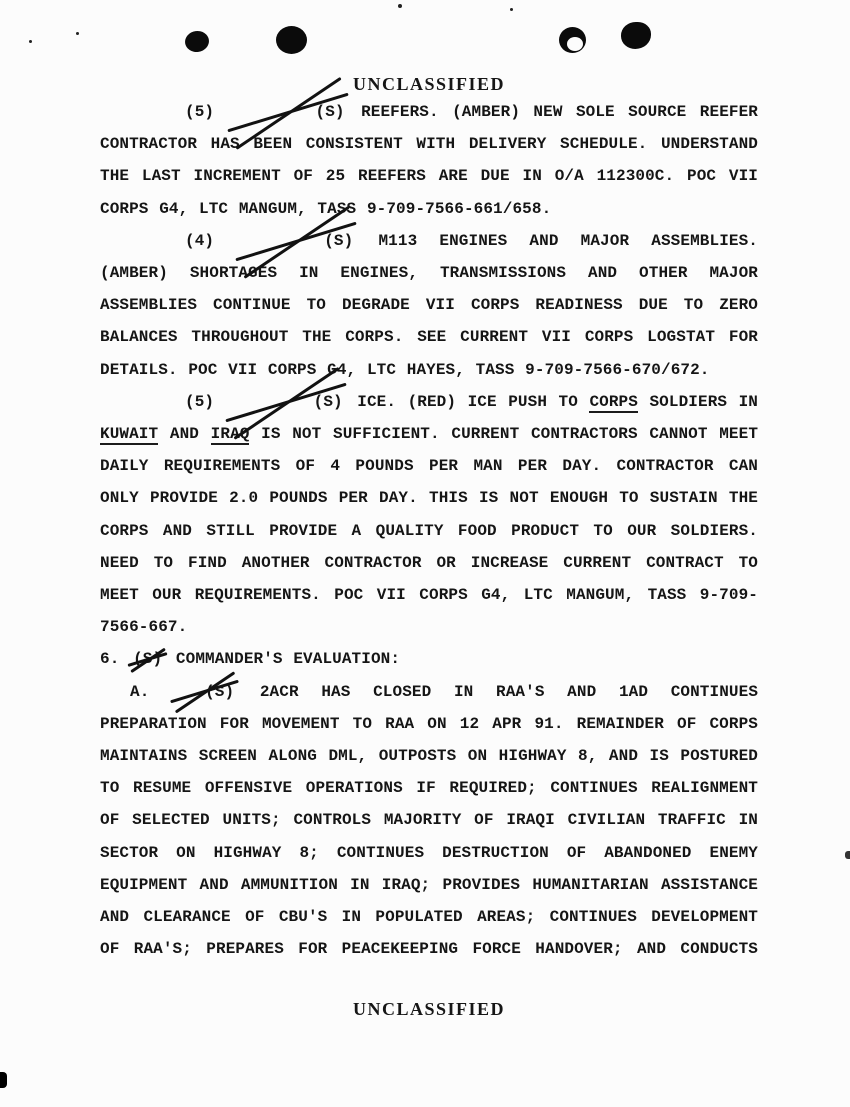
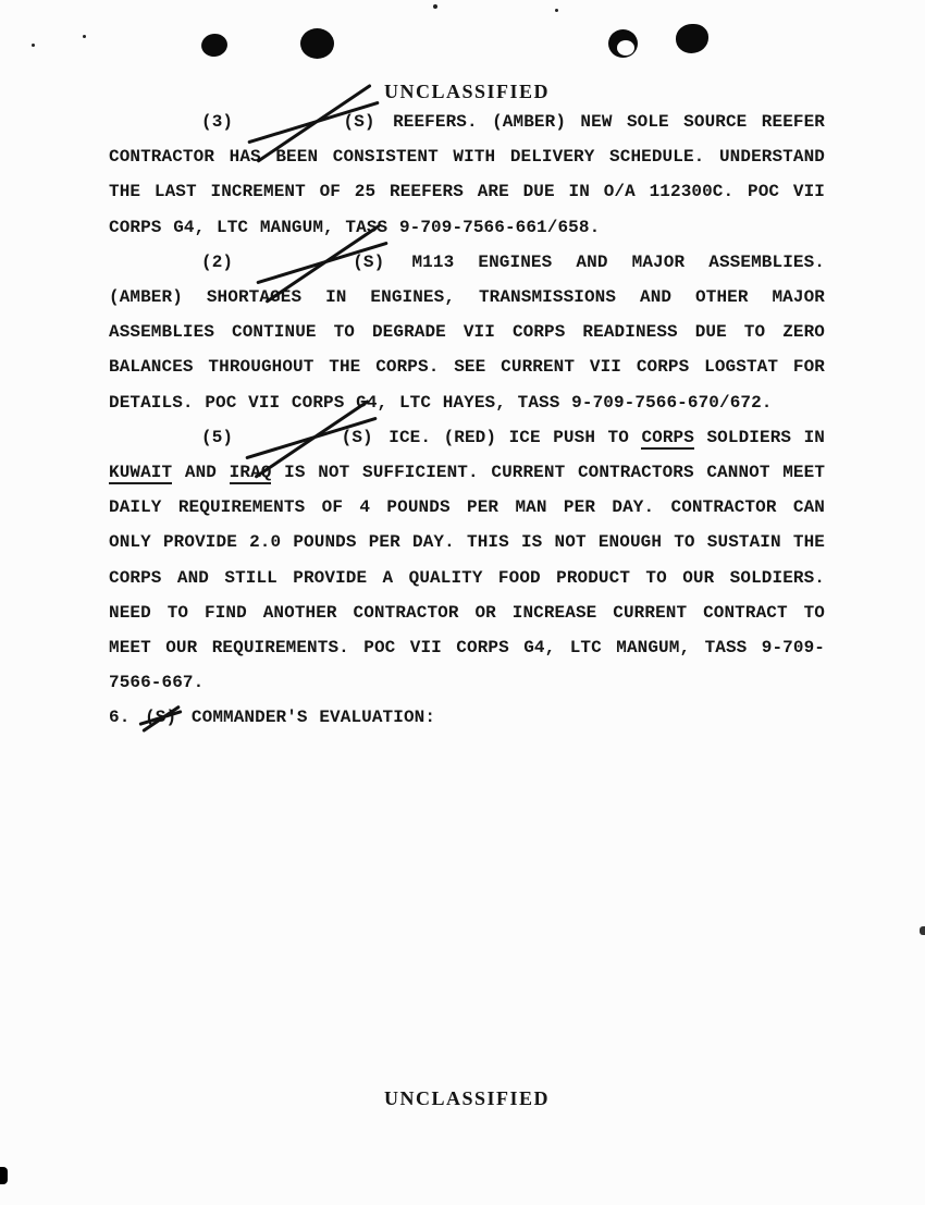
  UNCLASSIFIED
- (5) (S) REEFERS. (AMBER) NEW SOLE SOURCE REEFER CONTRACTOR HAS BEEN CONSISTENT WITH DELIVERY SCHEDULE. UNDERSTAND THE LAST INCREMENT OF 25 REEFERS ARE DUE IN O/A 112300C. POC VII CORPS G4, LTC MANGUM, TAS 9-709-7566-661/658.
+ (3) (S) REEFERS. (AMBER) NEW SOLE SOURCE REEFER CONTRACTOR HAS BEEN CONSISTENT WITH DELIVERY SCHEDULE. UNDERSTAND THE LAST INCREMENT OF 25 REEFERS ARE DUE IN O/A 112300C. POC VII CORPS G4, LTC MANGUM, TAS 9-709-7566-661/658.
- (4) (S) M113 ENGINES AND MAJOR ASSEMBLIES. (AMBER) SHORTAES IN ENGINES, TRANSMISSIONS AND OTHER MAJOR ASSEMBLIES CONTINUE TO DEGRADE VII CORPS READINESS DUE TO ZERO BALANCES THROUGHOUT THE CORPS. SEE CURRENT VII CORPS LOGSTAT FOR DETAILS. POC VII CORPS4, LTC HAYES, TASS 9-709-7566-670/672.
+ (2) (S) M113 ENGINES AND MAJOR ASSEMBLIES. (AMBER) SHORTAES IN ENGINES, TRANSMISSIONS AND OTHER MAJOR ASSEMBLIES CONTINUE TO DEGRADE VII CORPS READINESS DUE TO ZERO BALANCES THROUGHOUT THE CORPS. SEE CURRENT VII CORPS LOGSTAT FOR DETAILS. POC VII CORPS4, LTC HAYES, TASS 9-709-7566-670/672.
  (5) (S) ICE. (RED) ICE PUSH TO CORPS SOLDIERS IN KUWAIT AND IRAQ IS NOT SUFFICIENT. CURRENT CONTRACTORS CANNOT MEET DAILY REQUIREMENTS OF 4 POUNDS PER MAN PER DAY. CONTRACTOR CAN ONLY PROVIDE 2.0 POUNDS PER DAY. THIS IS NOT ENOUGH TO SUSTAIN THE CORPS AND STILL PROVIDE A QUALITY FOOD PRODUCT TO OUR SOLDIERS. NEED TO FIND ANOTHER CONTRACTOR OR INCREASE CURRENT CONTRACT TO MEET OUR REQUIREMENTS. POC VII CORPS G4, LTC MANGUM, TASS 9-709-7566-667.
  6. () COMMANDER'S EVALUATION:
- A. (S) 2ACR HAS CLOSED IN RAA'S AND 1AD CONTINUES PREPARATION FOR MOVEMENT TO RAA ON 12 APR 91. REMAINDER OF CORPS MAINTAINS SCREEN ALONG DML, OUTPOSTS ON HIGHWAY 8, AND IS POSTURED TO RESUME OFFENSIVE OPERATIONS IF REQUIRED; CONTINUES REALIGNMENT OF SELECTED UNITS; CONTROLS MAJORITY OF IRAQI CIVILIAN TRAFFIC IN SECTOR ON HIGHWAY 8; CONTINUES DESTRUCTION OF ABANDONED ENEMY EQUIPMENT AND AMMUNITION IN IRAQ; PROVIDES HUMANITARIAN ASSISTANCE AND CLEARANCE OF CBU'S IN POPULATED AREAS; CONTINUES DEVELOPMENT OF RAA'S; PREPARES FOR PEACEKEEPING FORCE HANDOVER; AND CONDUCTS
  UNCLASSIFIED
